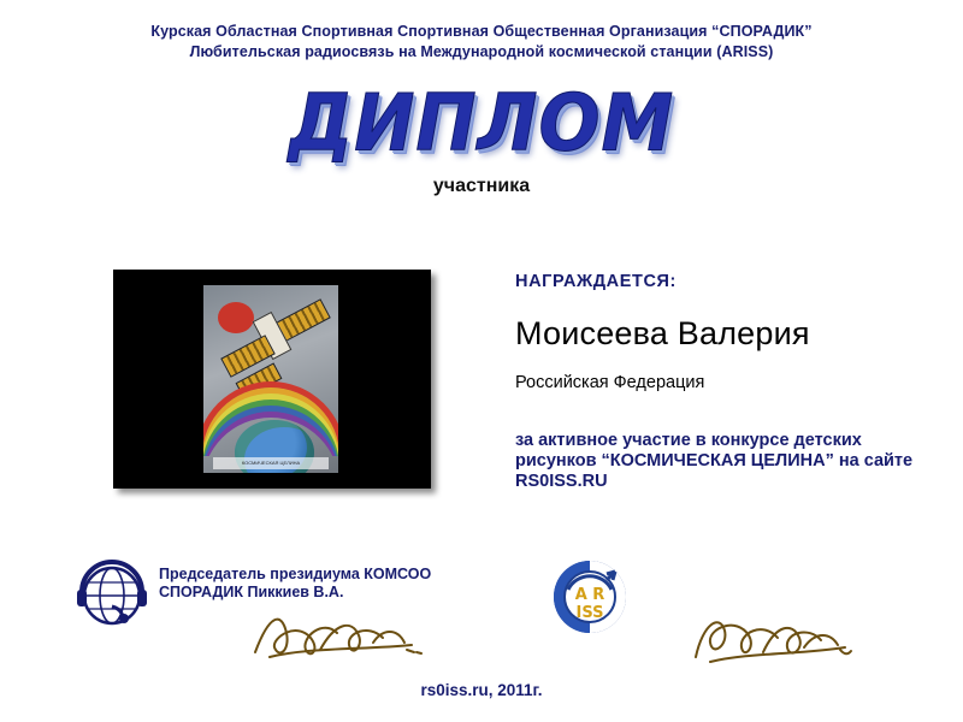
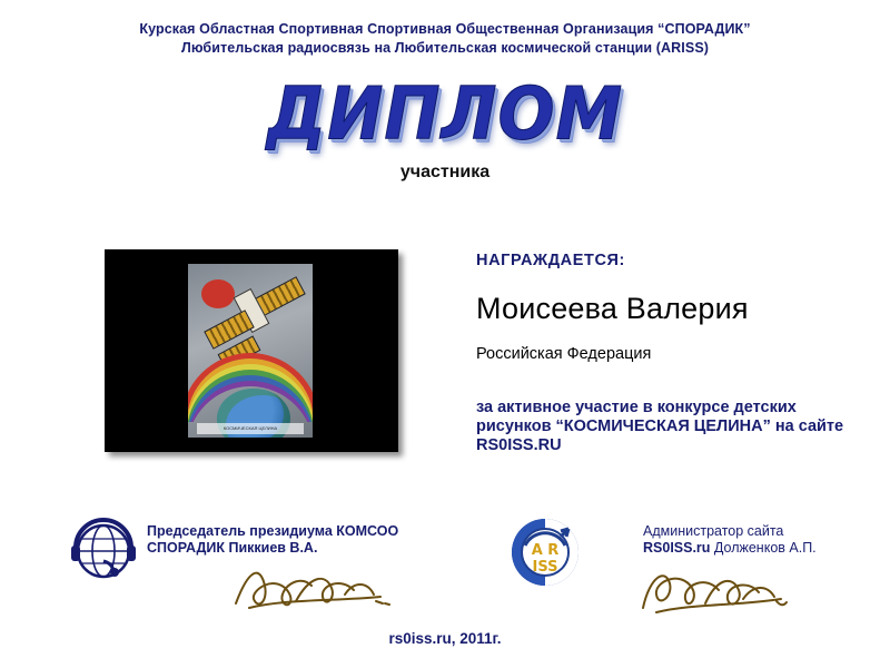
  Курская Областная Спортивная Спортивная Общественная Организация “СПОРАДИК”
- Любительская радиосвязь на Международной космической станции (ARISS)
+ Любительская радиосвязь на Любительская космической станции (ARISS)
  ДИПЛОМ
  участника
  НАГРАЖДАЕТСЯ:
  Моисеева Валерия
  Российская Федерация
  за активное участие в конкурсе детских рисунков “КОСМИЧЕСКАЯ ЦЕЛИНА” на сайте RS0ISS.RU
  Председатель президиума КОМСОО
  СПОРАДИК Пиккиев В.А.
  A R
  ISS
+ Администратор сайта
+ RS0ISS.ru Долженков А.П.
  rs0iss.ru, 2011г.
